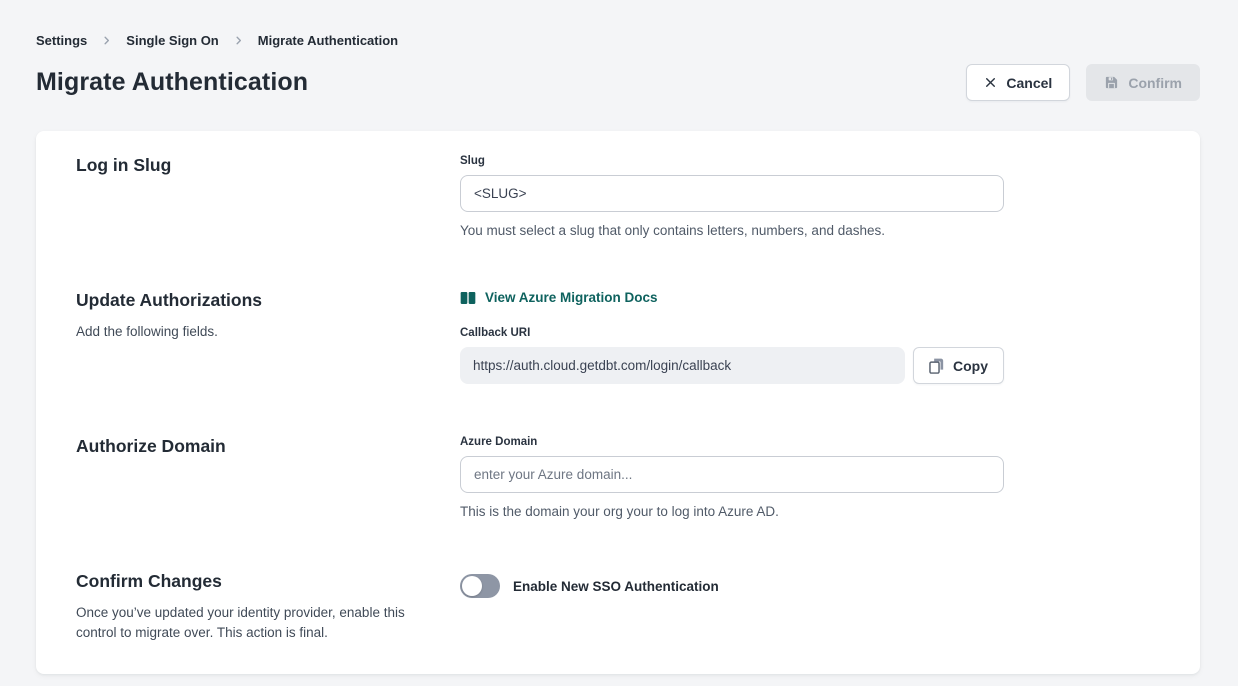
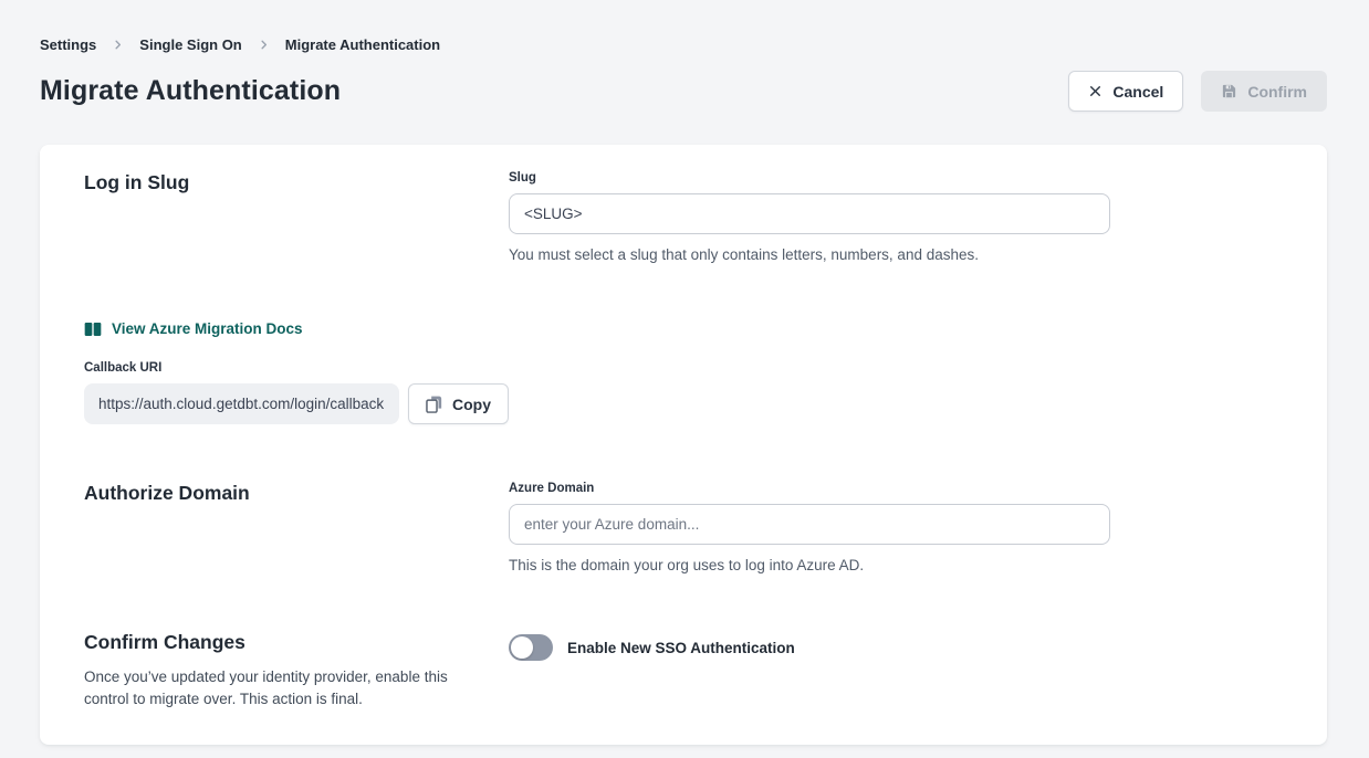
  Settings
  Single Sign On
  Migrate Authentication
  Migrate Authentication
  Cancel
  Confirm
  Log in Slug
  Slug
  <SLUG>
  You must select a slug that only contains letters, numbers, and dashes.
- Update Authorizations
- Add the following fields.
  View Azure Migration Docs
  Callback URI
  https://auth.cloud.getdbt.com/login/callback
  Copy
  Authorize Domain
  Azure Domain
  enter your Azure domain...
- This is the domain your org your to log into Azure AD.
+ This is the domain your org uses to log into Azure AD.
  Confirm Changes
  Once you’ve updated your identity provider, enable this control to migrate over. This action is final.
  Enable New SSO Authentication
